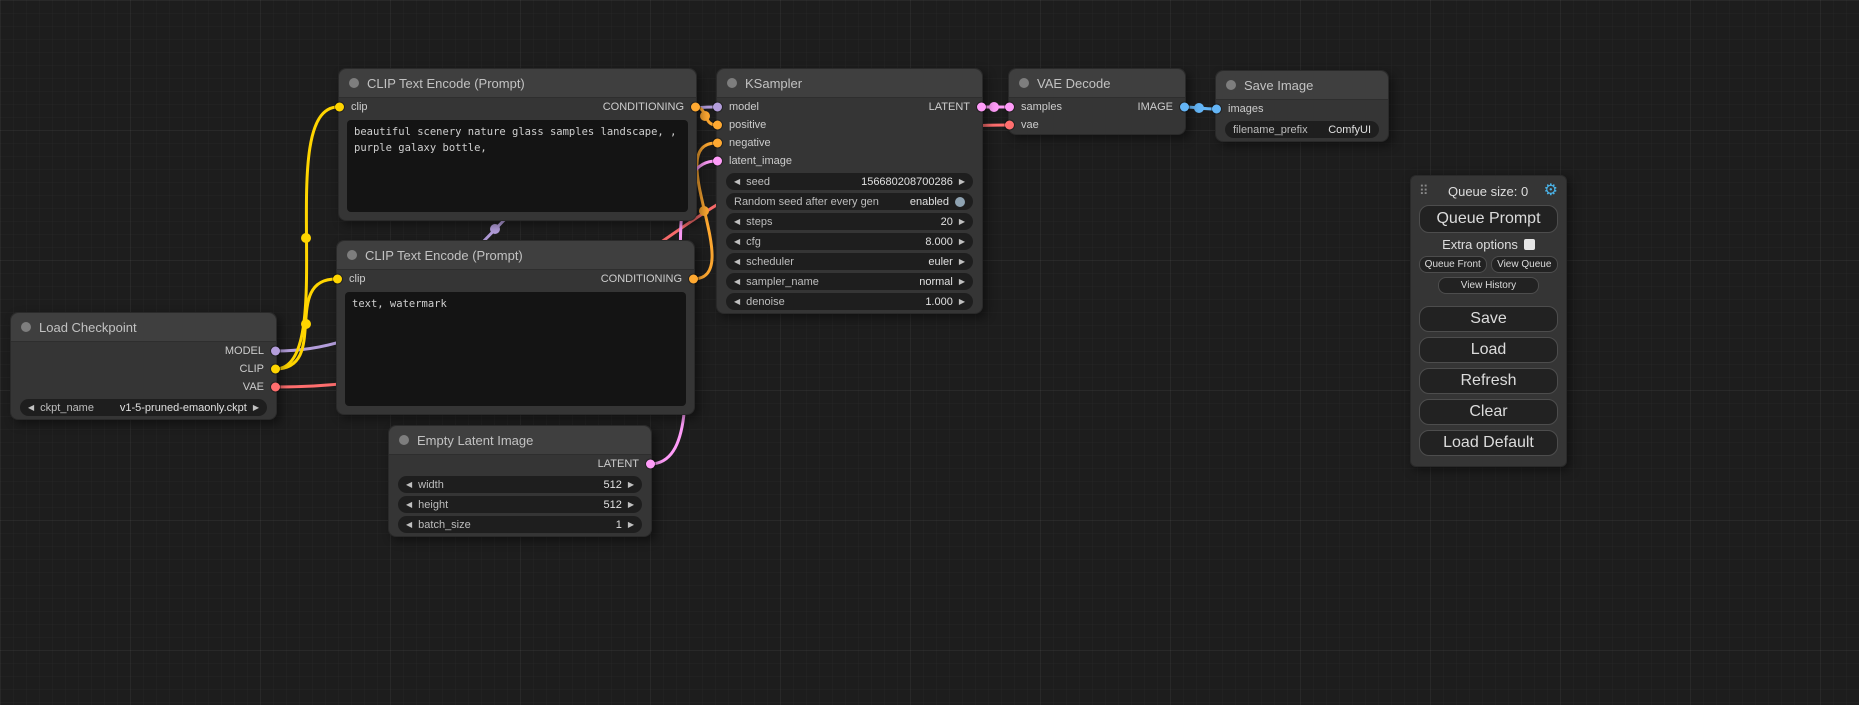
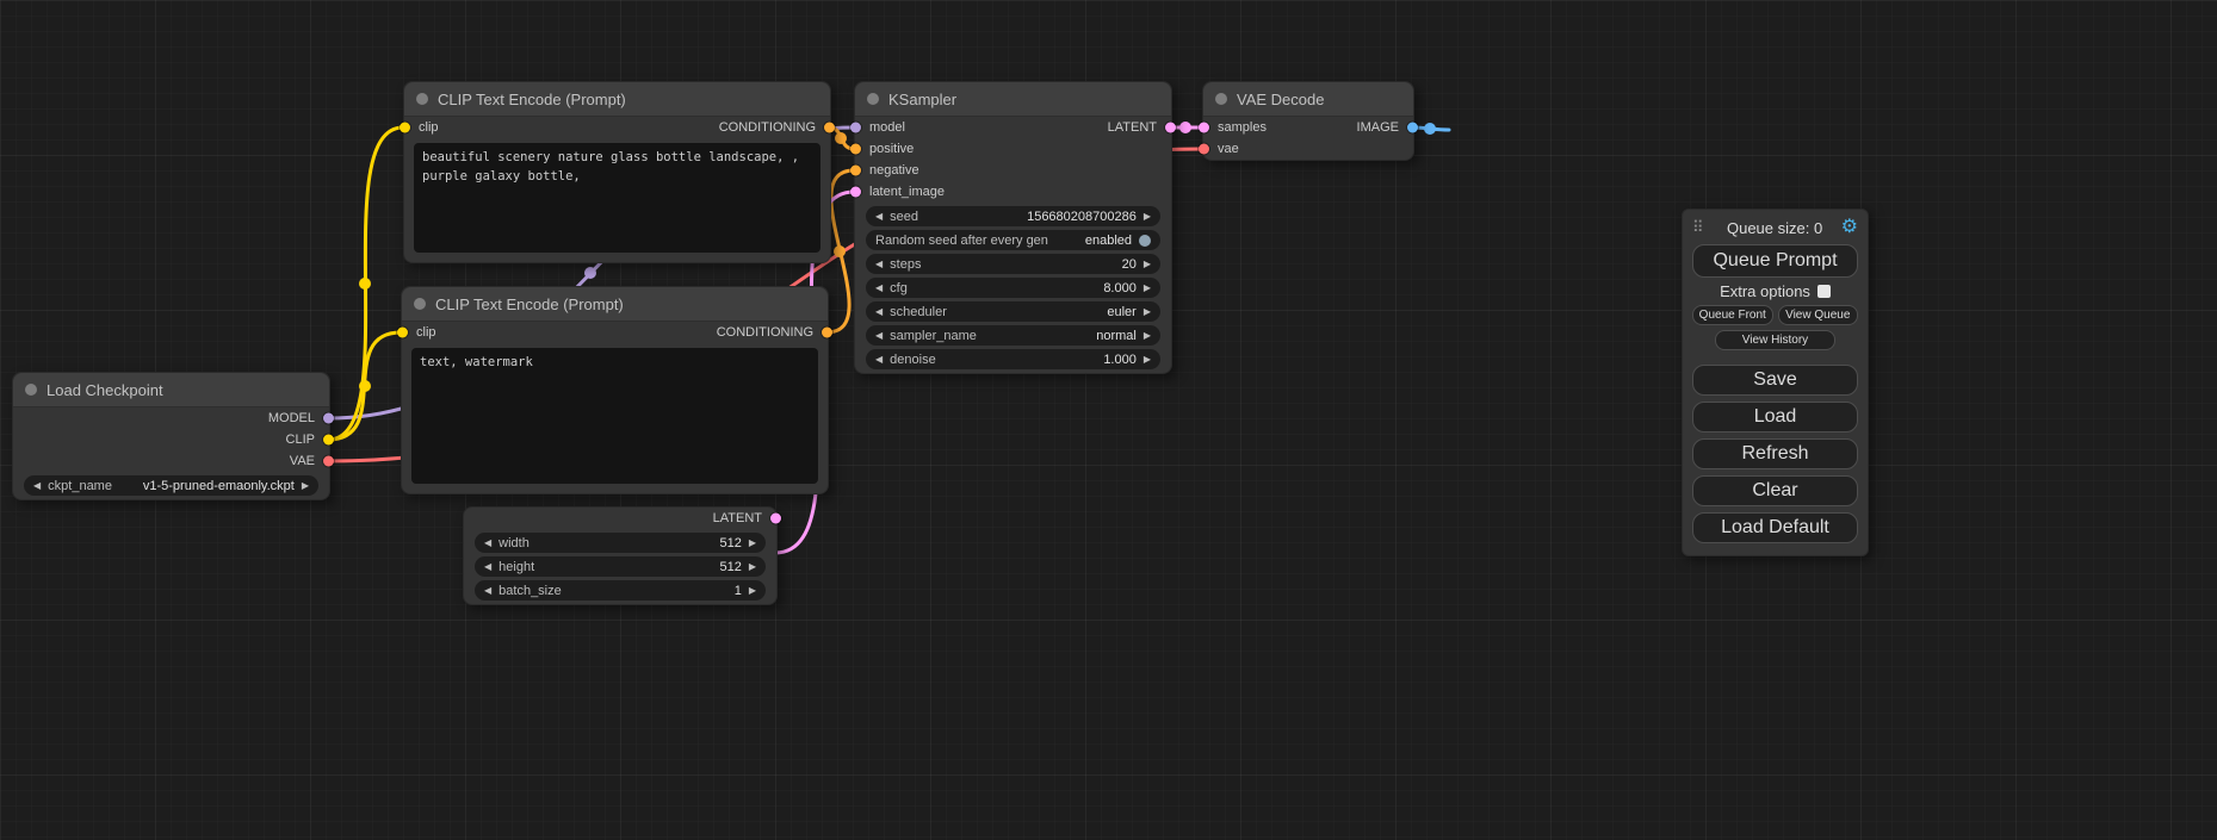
  Load Checkpoint
  MODEL
  CLIP
  VAE
  ◀
  ckpt_name
  v1-5-pruned-emaonly.ckpt
  ▶
  CLIP Text Encode (Prompt)
  clip
  CONDITIONING
- beautiful scenery nature glass samples landscape, , purple galaxy bottle,
+ beautiful scenery nature glass bottle landscape, , purple galaxy bottle,
  CLIP Text Encode (Prompt)
  clip
  CONDITIONING
  text, watermark
- Empty Latent Image
  LATENT
  ◀
  width
  512
  ▶
  ◀
  height
  512
  ▶
  ◀
  batch_size
  1
  ▶
  KSampler
  model
  LATENT
  positive
  negative
  latent_image
  ◀
  seed
  156680208700286
  ▶
  Random seed after every gen
  enabled
  ◀
  steps
  20
  ▶
  ◀
  cfg
  8.000
  ▶
  ◀
  scheduler
  euler
  ▶
  ◀
  sampler_name
  normal
  ▶
  ◀
  denoise
  1.000
  ▶
  VAE Decode
  samples
  IMAGE
  vae
- Save Image
- images
- filename_prefix
- ComfyUI
  ⠿
  Queue size: 0
  ⚙
  Queue Prompt
  Extra options
  Queue Front
  View Queue
  View History
  Save
  Load
  Refresh
  Clear
  Load Default
